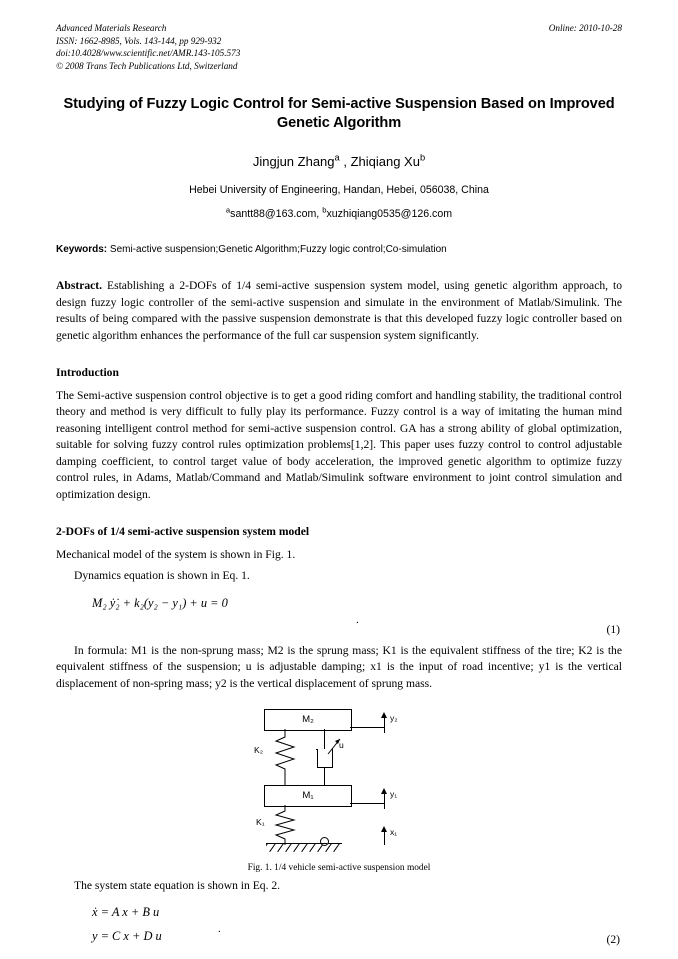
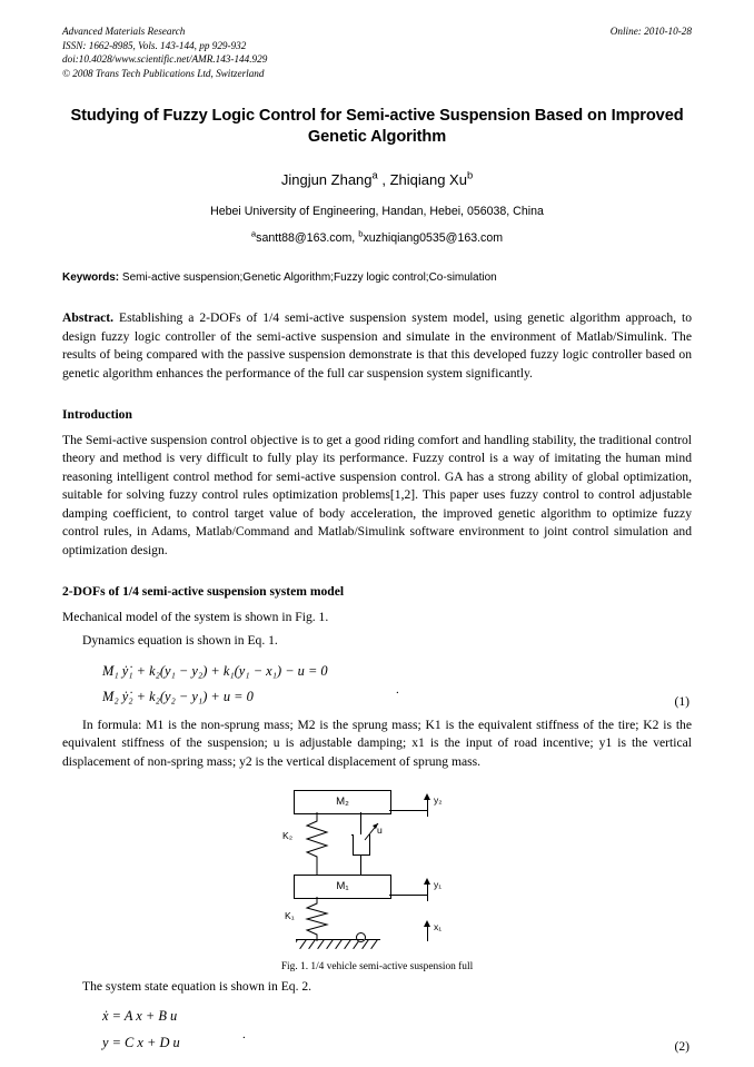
  Advanced Materials Research
  ISSN: 1662-8985, Vols. 143-144, pp 929-932
- doi:10.4028/www.scientific.net/AMR.143-105.573
+ doi:10.4028/www.scientific.net/AMR.143-144.929
  © 2008 Trans Tech Publications Ltd, Switzerland
  Online: 2010-10-28
  Studying of Fuzzy Logic Control for Semi-active Suspension Based on Improved Genetic Algorithm
  Jingjun Zhanga , Zhiqiang Xub
  Hebei University of Engineering, Handan, Hebei, 056038, China
- asantt88@163.com, bxuzhiqiang0535@126.com
+ asantt88@163.com, bxuzhiqiang0535@163.com
  Keywords: Semi-active suspension;Genetic Algorithm;Fuzzy logic control;Co-simulation
  Abstract. Establishing a 2-DOFs of 1/4 semi-active suspension system model, using genetic algorithm approach, to design fuzzy logic controller of the semi-active suspension and simulate in the environment of Matlab/Simulink. The results of being compared with the passive suspension demonstrate is that this developed fuzzy logic controller based on genetic algorithm enhances the performance of the full car suspension system significantly.
  Introduction
  The Semi-active suspension control objective is to get a good riding comfort and handling stability, the traditional control theory and method is very difficult to fully play its performance. Fuzzy control is a way of imitating the human mind reasoning intelligent control method for semi-active suspension control. GA has a strong ability of global optimization, suitable for solving fuzzy control rules optimization problems[1,2]. This paper uses fuzzy control to control adjustable damping coefficient, to control target value of body acceleration, the improved genetic algorithm to optimize fuzzy control rules, in Adams, Matlab/Command and Matlab/Simulink software environment to joint control simulation and optimization design.
  2-DOFs of 1/4 semi-active suspension system model
  Mechanical model of the system is shown in Fig. 1.
  Dynamics equation is shown in Eq. 1.
+ M₁ ẏ̇₁ + k₂(y₁ − y₂) + k₁(y₁ − x₁) − u = 0
  .
  M₂ ẏ̇₂ + k₂(y₂ − y₁) + u = 0
  (1)
  In formula: M1 is the non-sprung mass; M2 is the sprung mass; K1 is the equivalent stiffness of the tire; K2 is the equivalent stiffness of the suspension; u is adjustable damping; x1 is the input of road incentive; y1 is the vertical displacement of non-spring mass; y2 is the vertical displacement of sprung mass.
  M₂
  K₂
  u
  M₁
  K₁
  y₂
  y₁
  x₁
- Fig. 1. 1/4 vehicle semi-active suspension model
+ Fig. 1. 1/4 vehicle semi-active suspension full
  The system state equation is shown in Eq. 2.
  ẋ = A x + B u
  .
  y = C x + D u
  (2)
